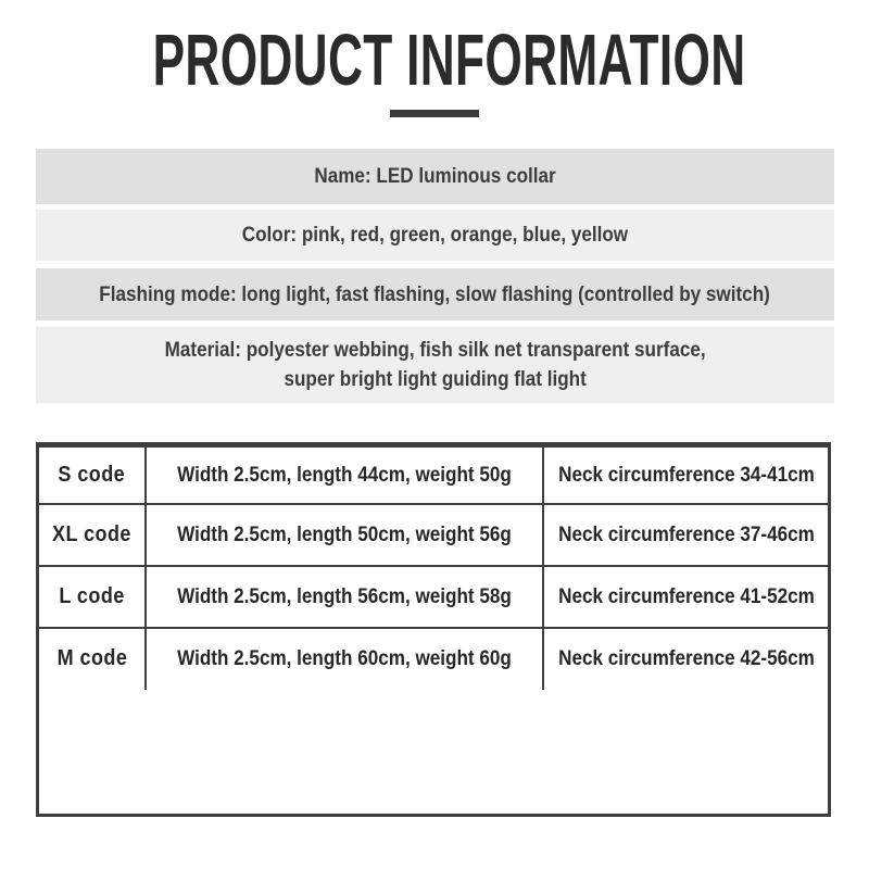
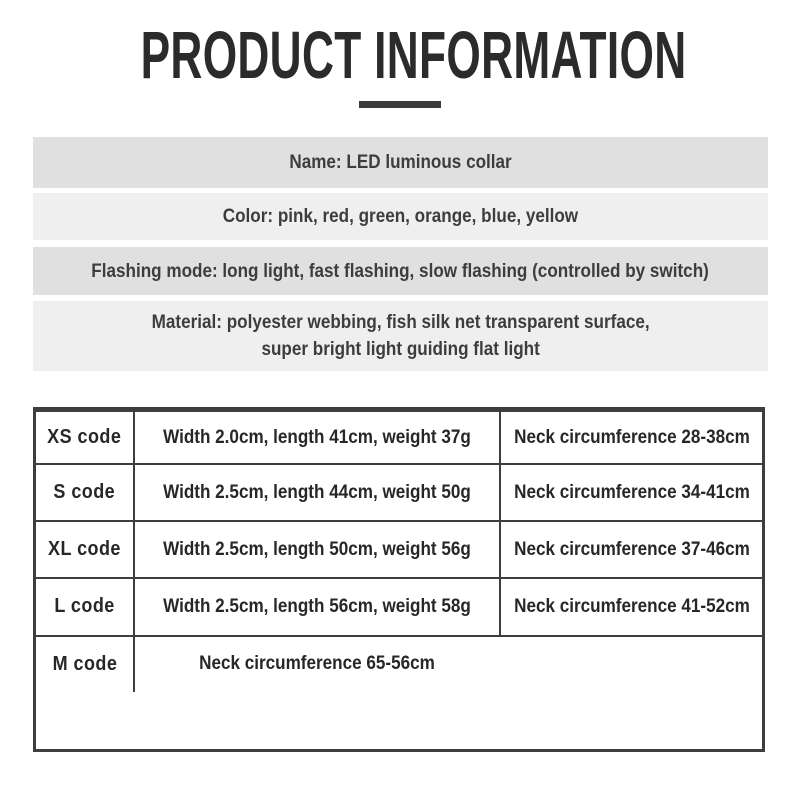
  PRODUCT INFORMATION
  Name: LED luminous collar
  Color: pink, red, green, orange, blue, yellow
  Flashing mode: long light, fast flashing, slow flashing (controlled by switch)
  Material: polyester webbing, fish silk net transparent surface,
  super bright light guiding flat light
+ XS code
+ Width 2.0cm, length 41cm, weight 37g
+ Neck circumference 28-38cm
  S code
  Width 2.5cm, length 44cm, weight 50g
  Neck circumference 34-41cm
  XL code
  Width 2.5cm, length 50cm, weight 56g
  Neck circumference 37-46cm
  L code
  Width 2.5cm, length 56cm, weight 58g
  Neck circumference 41-52cm
  M code
- Width 2.5cm, length 60cm, weight 60g
- Neck circumference 42-56cm
+ Neck circumference 65-56cm
